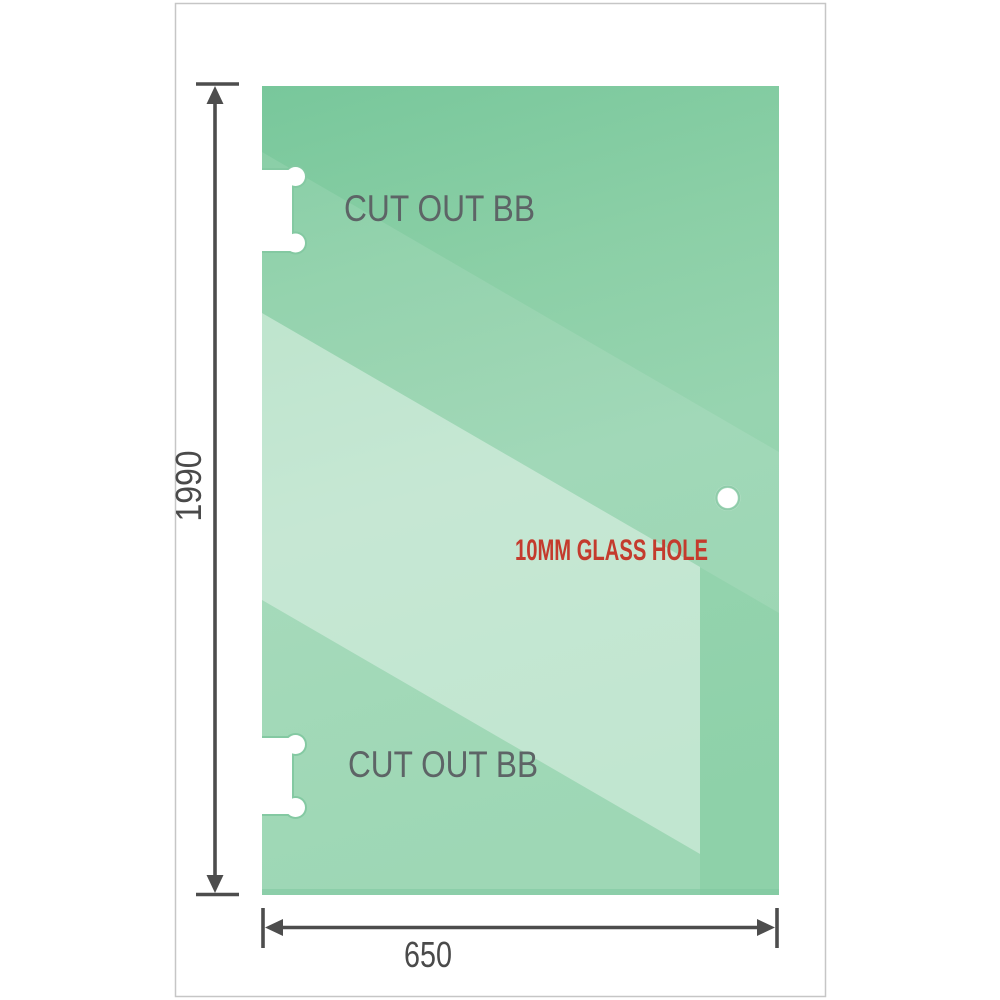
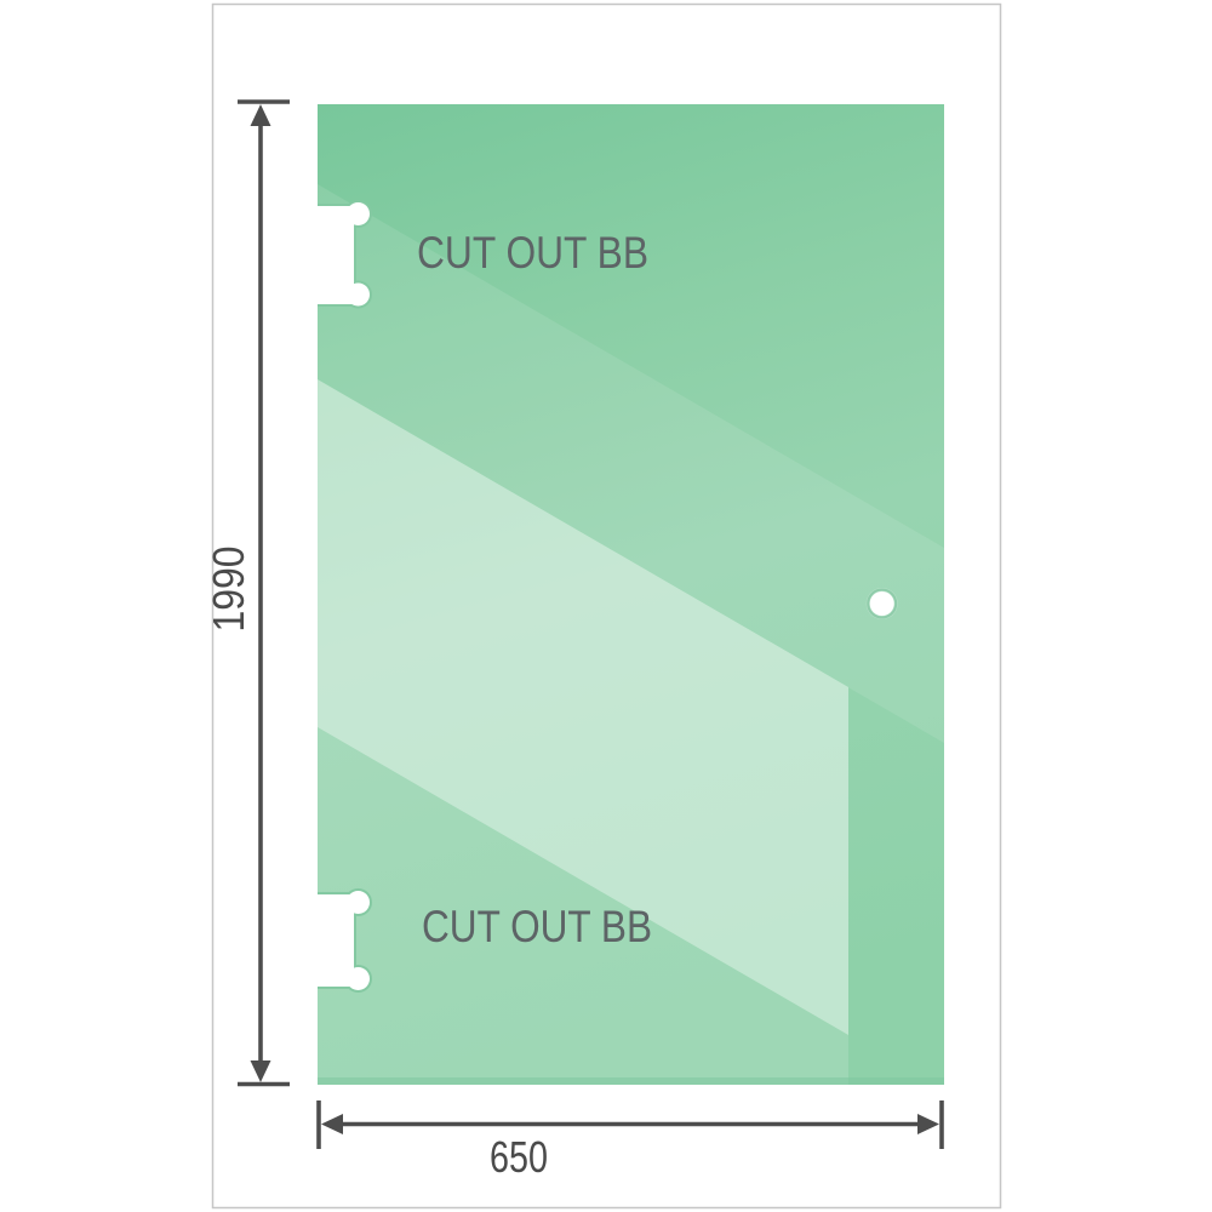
  CUT OUT BB
  CUT OUT BB
- 10MM GLASS HOLE
  650
